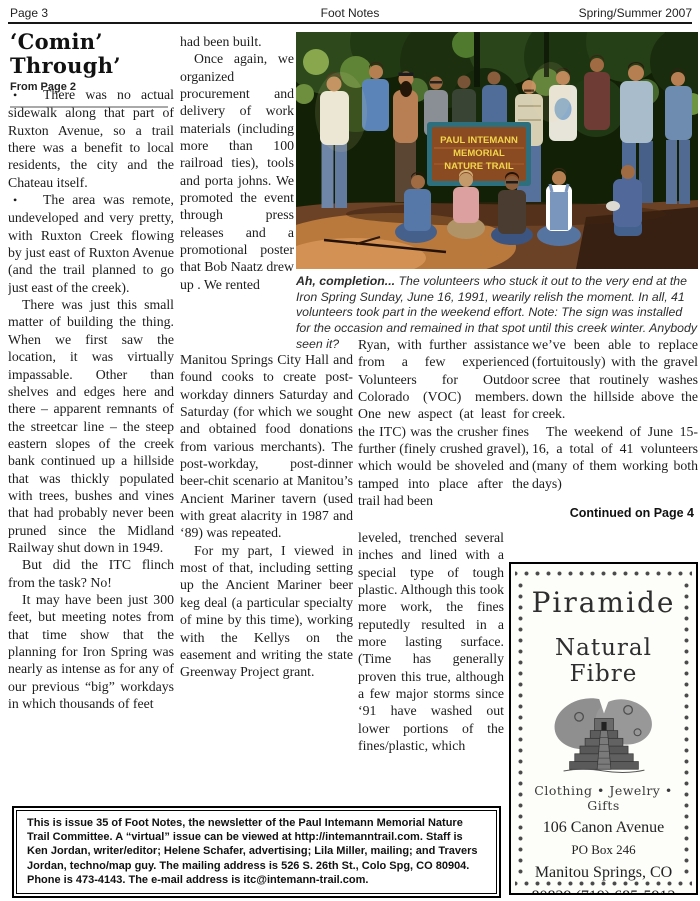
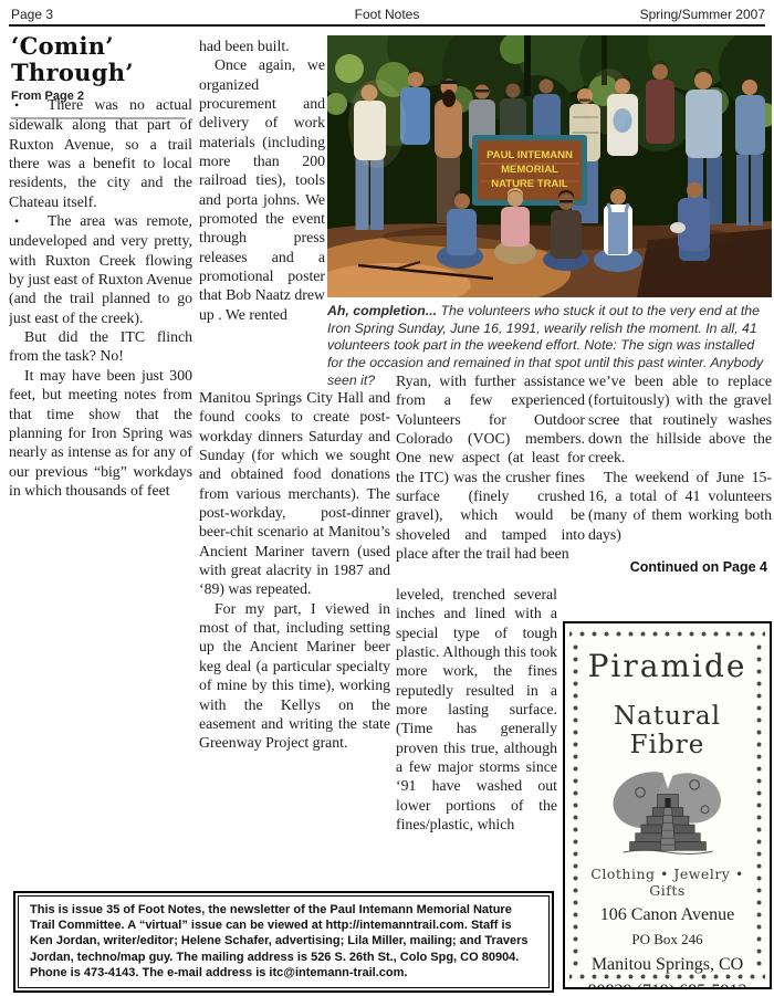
  Page 3
  Foot Notes
  Spring/Summer 2007
  ‘Comin’ Through’
  From Page 2
  • There was no actual sidewalk along that part of Ruxton Avenue, so a trail there was a benefit to local residents, the city and the Chateau itself.
  • The area was remote, undeveloped and very pretty, with Ruxton Creek flowing by just east of Ruxton Avenue (and the trail planned to go just east of the creek).
- There was just this small matter of building the thing. When we first saw the location, it was virtually impassable. Other than shelves and edges here and there – apparent remnants of the streetcar line – the steep eastern slopes of the creek bank continued up a hillside that was thickly populated with trees, bushes and vines that had probably never been pruned since the Midland Railway shut down in 1949.
  But did the ITC flinch from the task? No!
  It may have been just 300 feet, but meeting notes from that time show that the planning for Iron Spring was nearly as intense as for any of our previous “big” workdays in which thousands of feet
  had been built.
- Once again, we organized procurement and delivery of work materials (including more than 100 railroad ties), tools and porta johns. We promoted the event through press releases and a promotional poster that Bob Naatz drew up . We rented
+ Once again, we organized procurement and delivery of work materials (including more than 200 railroad ties), tools and porta johns. We promoted the event through press releases and a promotional poster that Bob Naatz drew up . We rented
- Manitou Springs City Hall and found cooks to create post-workday dinners Saturday and Saturday (for which we sought and obtained food donations from various merchants). The post-workday, post-dinner beer-chit scenario at Manitou’s Ancient Mariner tavern (used with great alacrity in 1987 and ‘89) was repeated.
+ Manitou Springs City Hall and found cooks to create post-workday dinners Saturday and Sunday (for which we sought and obtained food donations from various merchants). The post-workday, post-dinner beer-chit scenario at Manitou’s Ancient Mariner tavern (used with great alacrity in 1987 and ‘89) was repeated.
  For my part, I viewed in most of that, including setting up the Ancient Mariner beer keg deal (a particular specialty of mine by this time), working with the Kellys on the easement and writing the state Greenway Project grant.
- Ryan, with further assistance from a few experienced Volunteers for Outdoor Colorado (VOC) members. One new aspect (at least for the ITC) was the crusher fines further (finely crushed gravel), which would be shoveled and tamped into place after the trail had been
+ Ryan, with further assistance from a few experienced Volunteers for Outdoor Colorado (VOC) members. One new aspect (at least for the ITC) was the crusher fines surface (finely crushed gravel), which would be shoveled and tamped into place after the trail had been
  leveled, trenched several inches and lined with a special type of tough plastic. Although this took more work, the fines reputedly resulted in a more lasting surface. (Time has generally proven this true, although a few major storms since ‘91 have washed out lower portions of the fines/plastic, which
  we’ve been able to replace (fortuitously) with the gravel scree that routinely washes down the hillside above the creek.
  The weekend of June 15-16, a total of 41 volunteers (many of them working both days)
  Continued on Page 4
  PAUL INTEMANN
  MEMORIAL
  NATURE TRAIL
- Ah, completion... The volunteers who stuck it out to the very end at the Iron Spring Sunday, June 16, 1991, wearily relish the moment. In all, 41 volunteers took part in the weekend effort. Note: The sign was installed for the occasion and remained in that spot until this creek winter. Anybody seen it?
+ Ah, completion... The volunteers who stuck it out to the very end at the Iron Spring Sunday, June 16, 1991, wearily relish the moment. In all, 41 volunteers took part in the weekend effort. Note: The sign was installed for the occasion and remained in that spot until this past winter. Anybody seen it?
  Piramide
  Natural Fibre
  Clothing • Jewelry • Gifts
  106 Canon Avenue
  PO Box 246
  Manitou Springs, CO
  This is issue 35 of Foot Notes, the newsletter of the Paul Intemann Memorial Nature Trail Committee. A “virtual” issue can be viewed at http://intemanntrail.com. Staff is Ken Jordan, writer/editor; Helene Schafer, advertising; Lila Miller, mailing; and Travers Jordan, techno/map guy. The mailing address is 526 S. 26th St., Colo Spg, CO 80904. Phone is 473-4143. The e-mail address is itc@intemann-trail.com.
